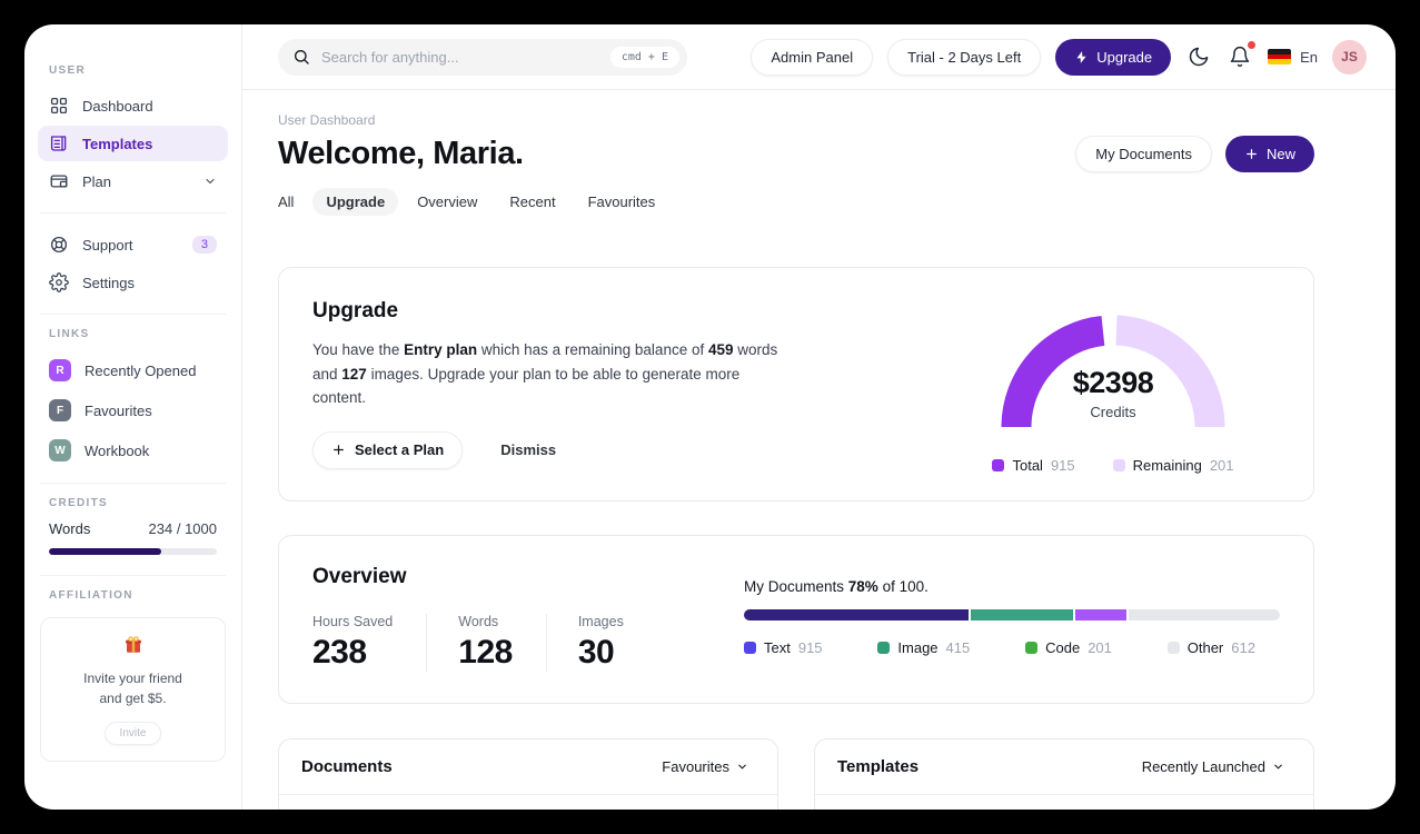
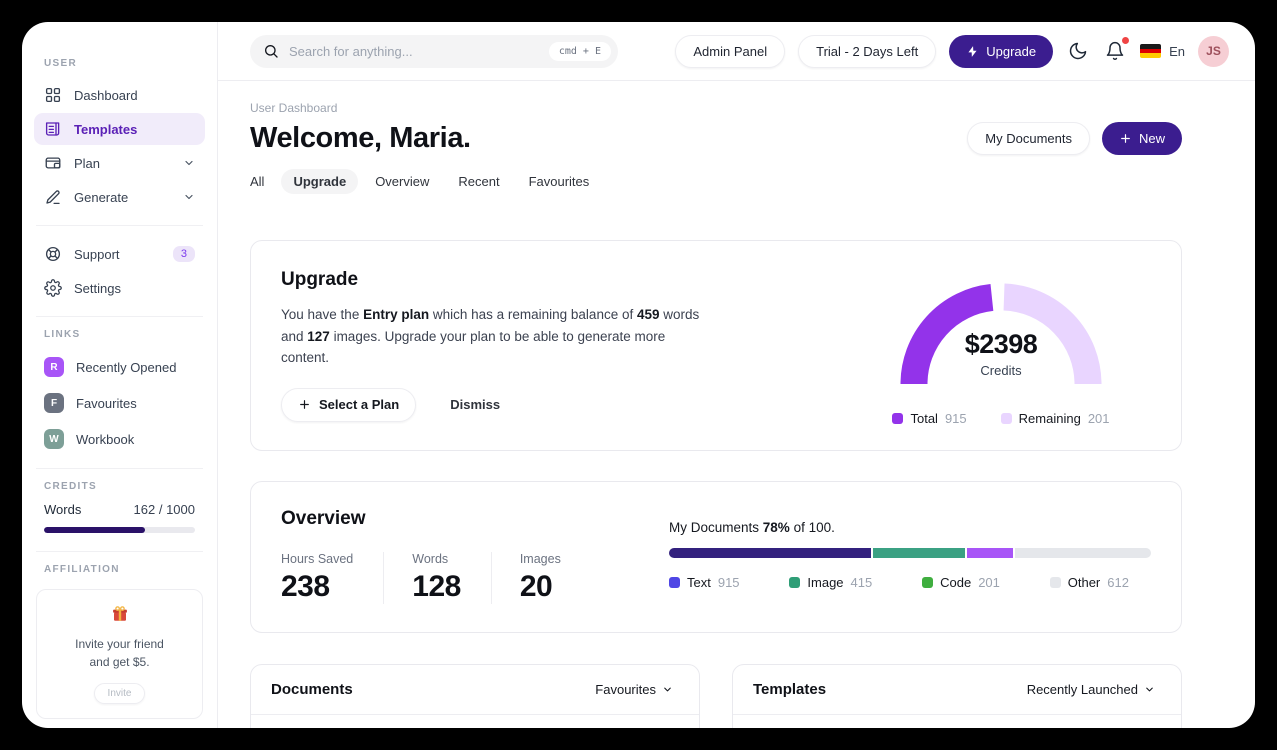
  USER
  Dashboard
  Templates
  Plan
+ Generate
  Support
  3
  Settings
  LINKS
  R
  Recently Opened
  F
  Favourites
  W
  Workbook
  CREDITS
  Words
- 234 / 1000
+ 162 / 1000
  AFFILIATION
  Invite your friend
  and get $5.
  Invite
  Search for anything...
  cmd + E
  Admin Panel
  Trial - 2 Days Left
  Upgrade
  En
  JS
  User Dashboard
  Welcome, Maria.
  My Documents
  New
  All
  Upgrade
  Overview
  Recent
  Favourites
  Upgrade
  You have the Entry plan which has a remaining balance of 459 words and 127 images. Upgrade your plan to be able to generate more content.
  Select a Plan
  Dismiss
  $2398
  Credits
  Total
  915
  Remaining
  201
  Overview
  Hours Saved
  238
  Words
  128
  Images
- 30
+ 20
  My Documents 78% of 100.
  Text
  915
  Image
  415
  Code
  201
  Other
  612
  Documents
  Favourites
  Templates
  Recently Launched
